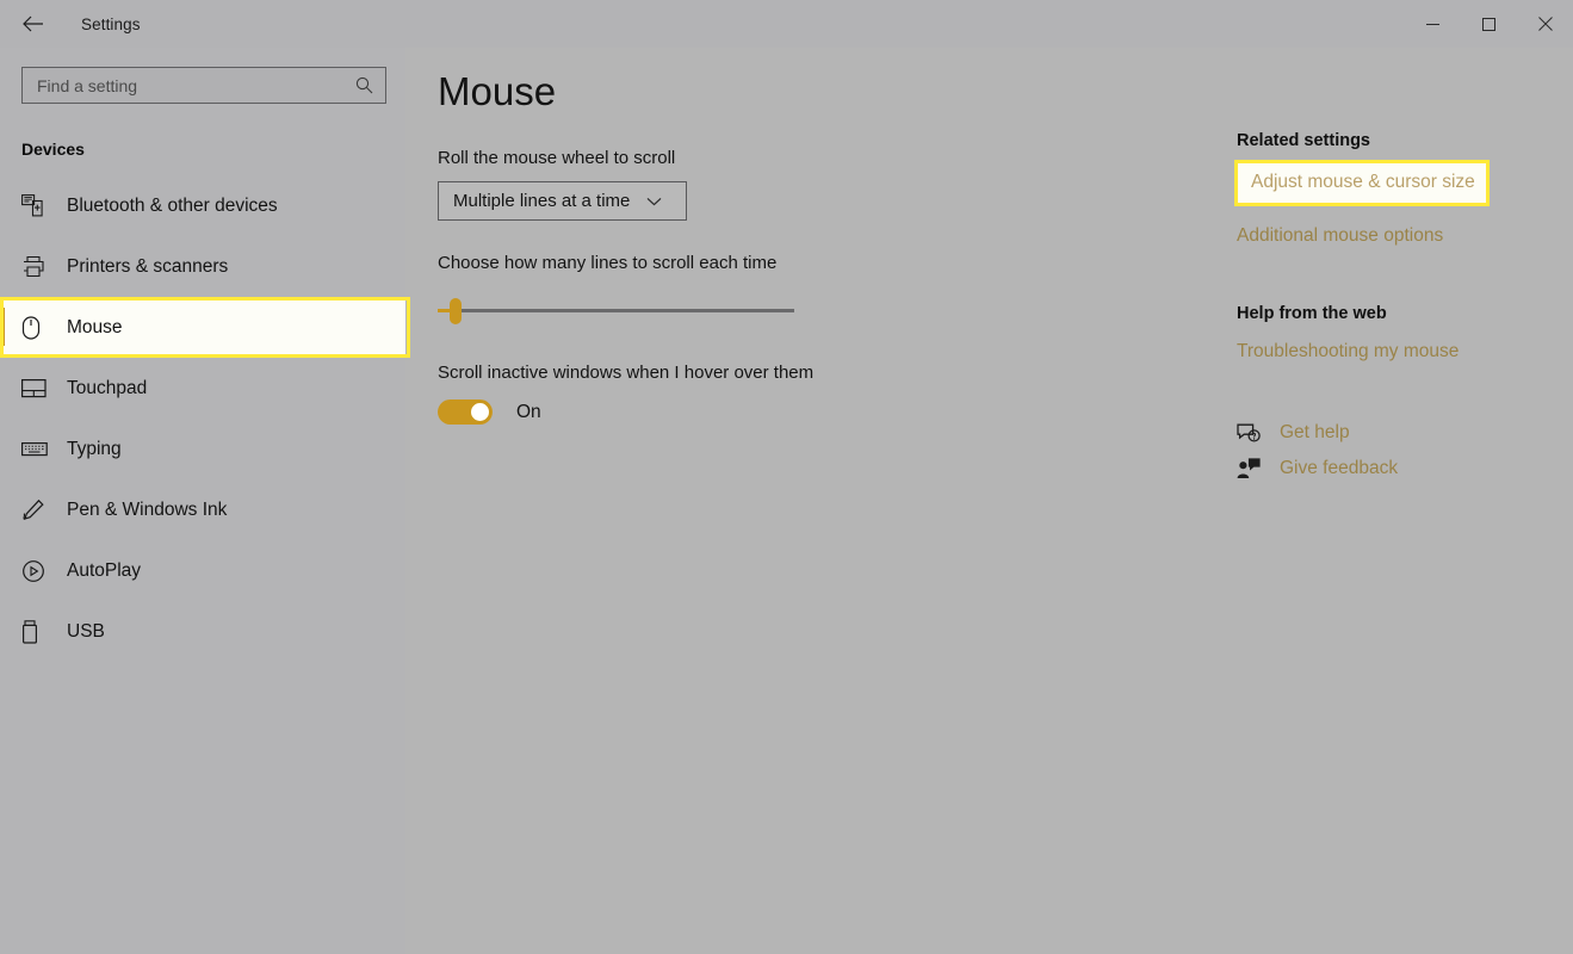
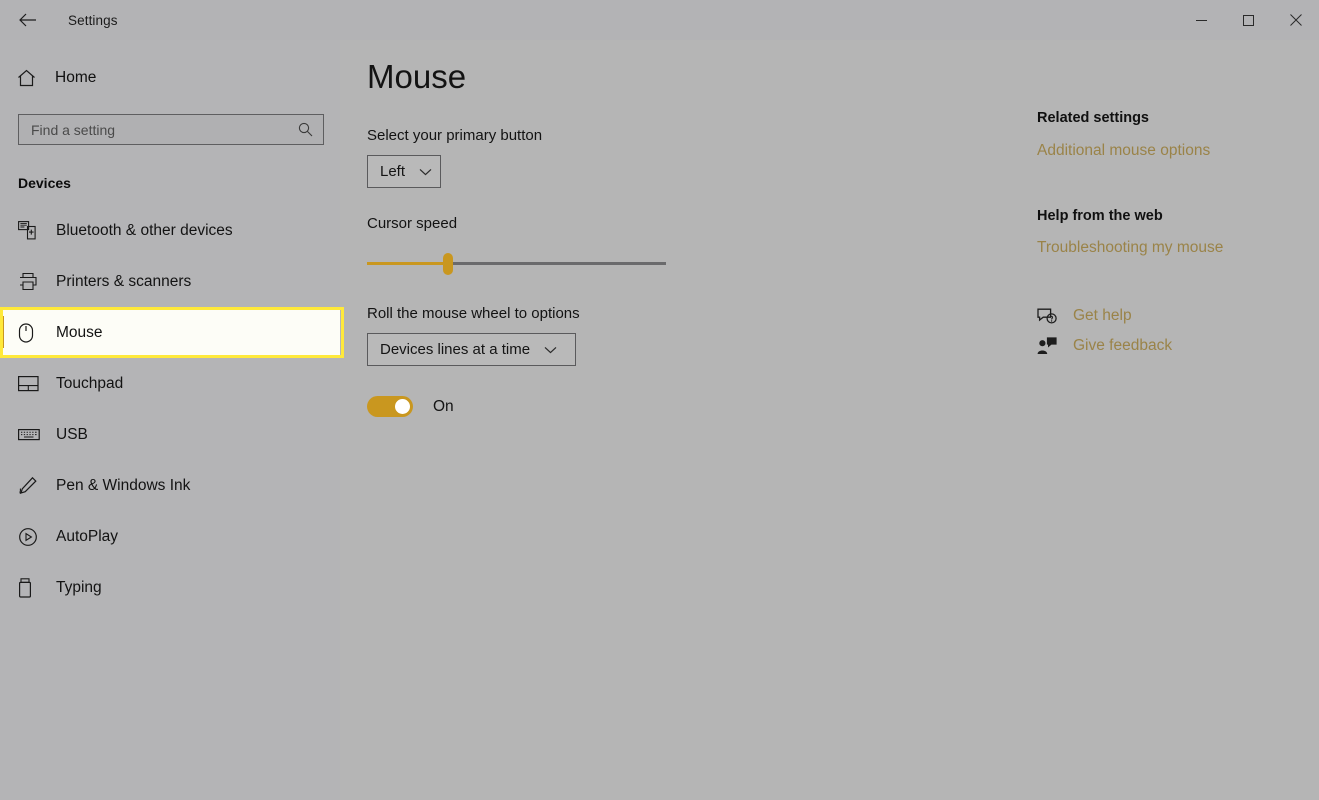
  Settings
+ Home
  Find a setting
  Devices
  Bluetooth & other devices
  Printers & scanners
  Mouse
  Touchpad
- Typing
+ USB
  Pen & Windows Ink
  AutoPlay
- USB
+ Typing
  Mouse
+ Select your primary button
+ Left
+ Cursor speed
- Roll the mouse wheel to scroll
+ Roll the mouse wheel to options
- Multiple lines at a time
+ Devices lines at a time
- Choose how many lines to scroll each time
- Scroll inactive windows when I hover over them
  On
  Related settings
- Adjust mouse & cursor size
  Additional mouse options
  Help from the web
  Troubleshooting my mouse
  Get help
  Give feedback
